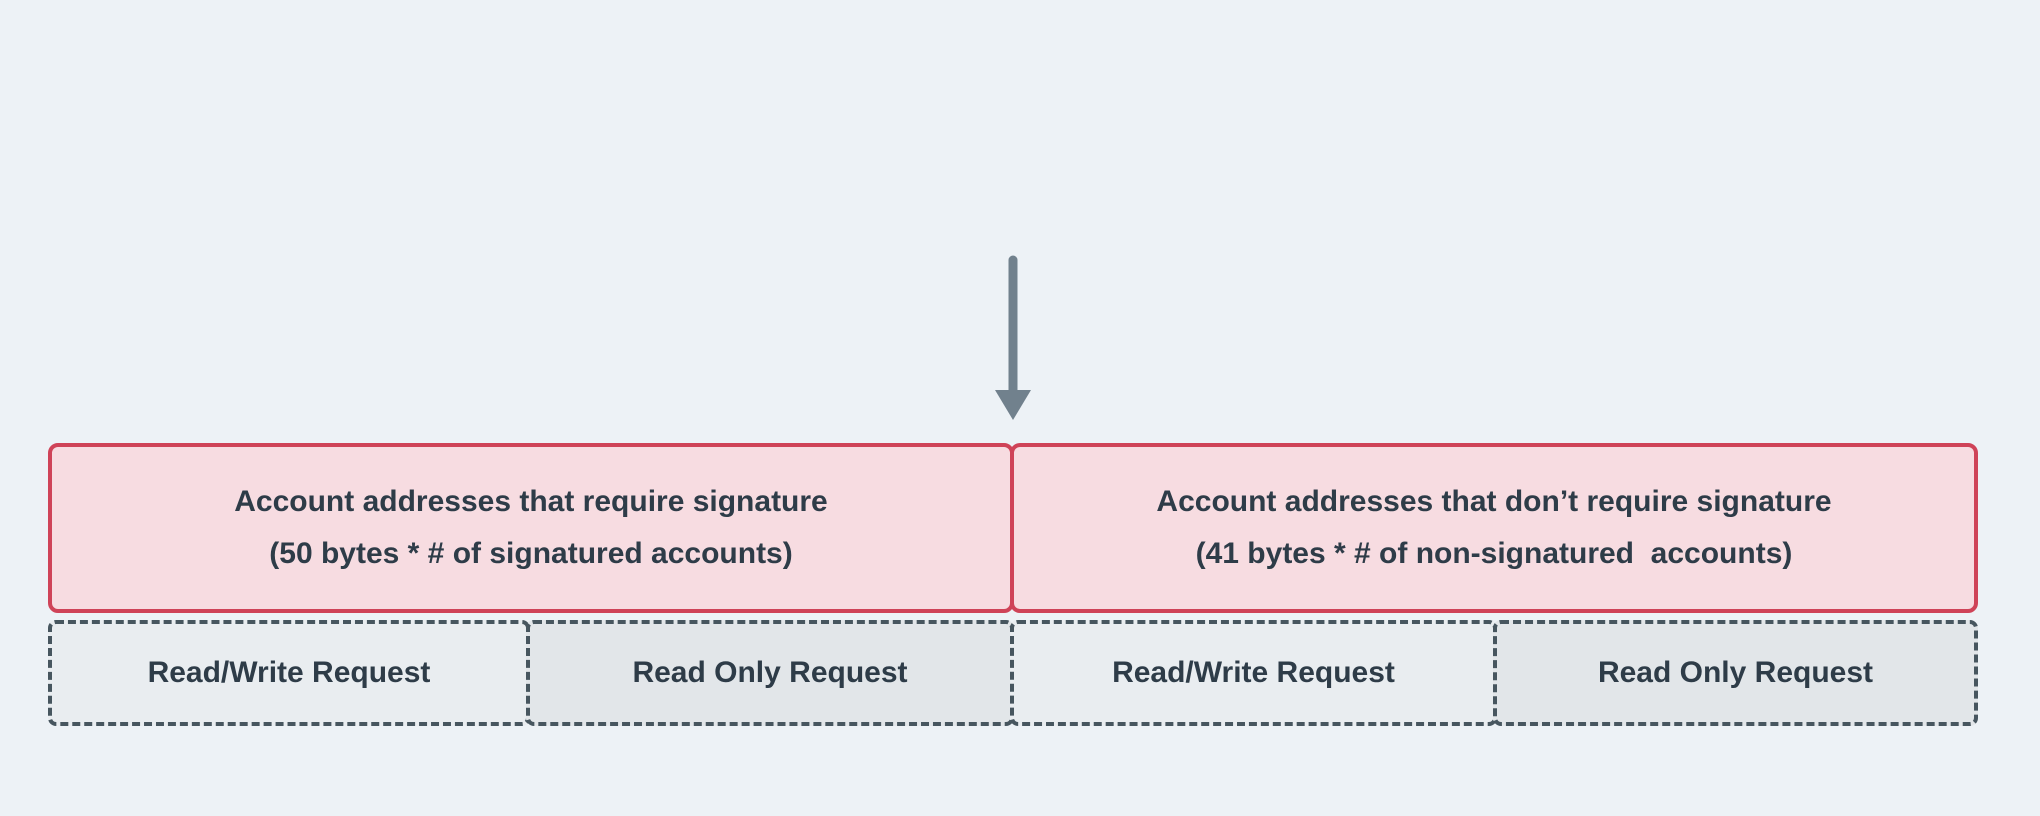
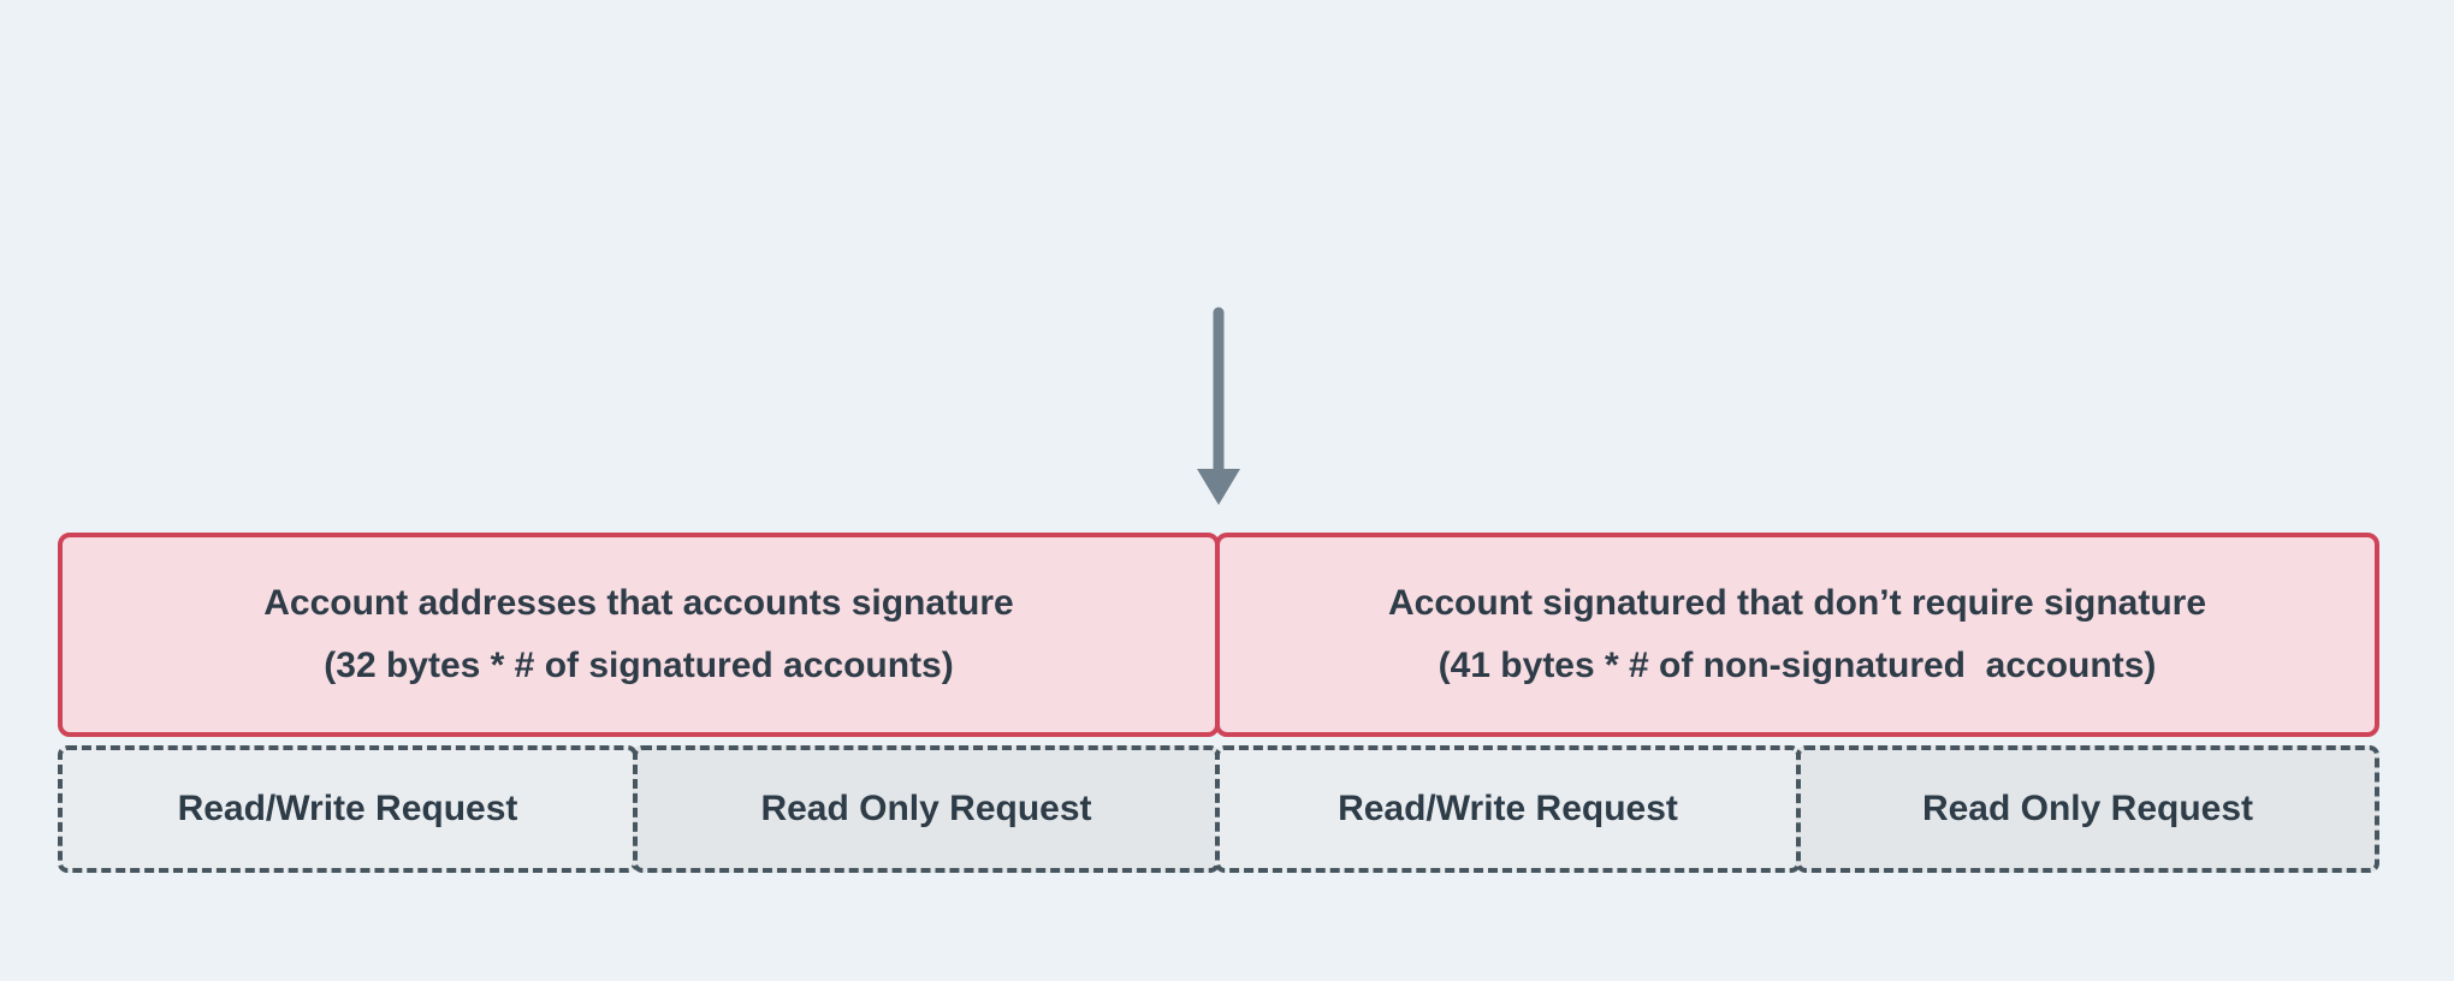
- Account addresses that require signature
+ Account addresses that accounts signature
- (50 bytes * # of signatured accounts)
+ (32 bytes * # of signatured accounts)
- Account addresses that don’t require signature
+ Account signatured that don’t require signature
  (41 bytes * # of non-signatured accounts)
  Read/Write Request
  Read Only Request
  Read/Write Request
  Read Only Request
